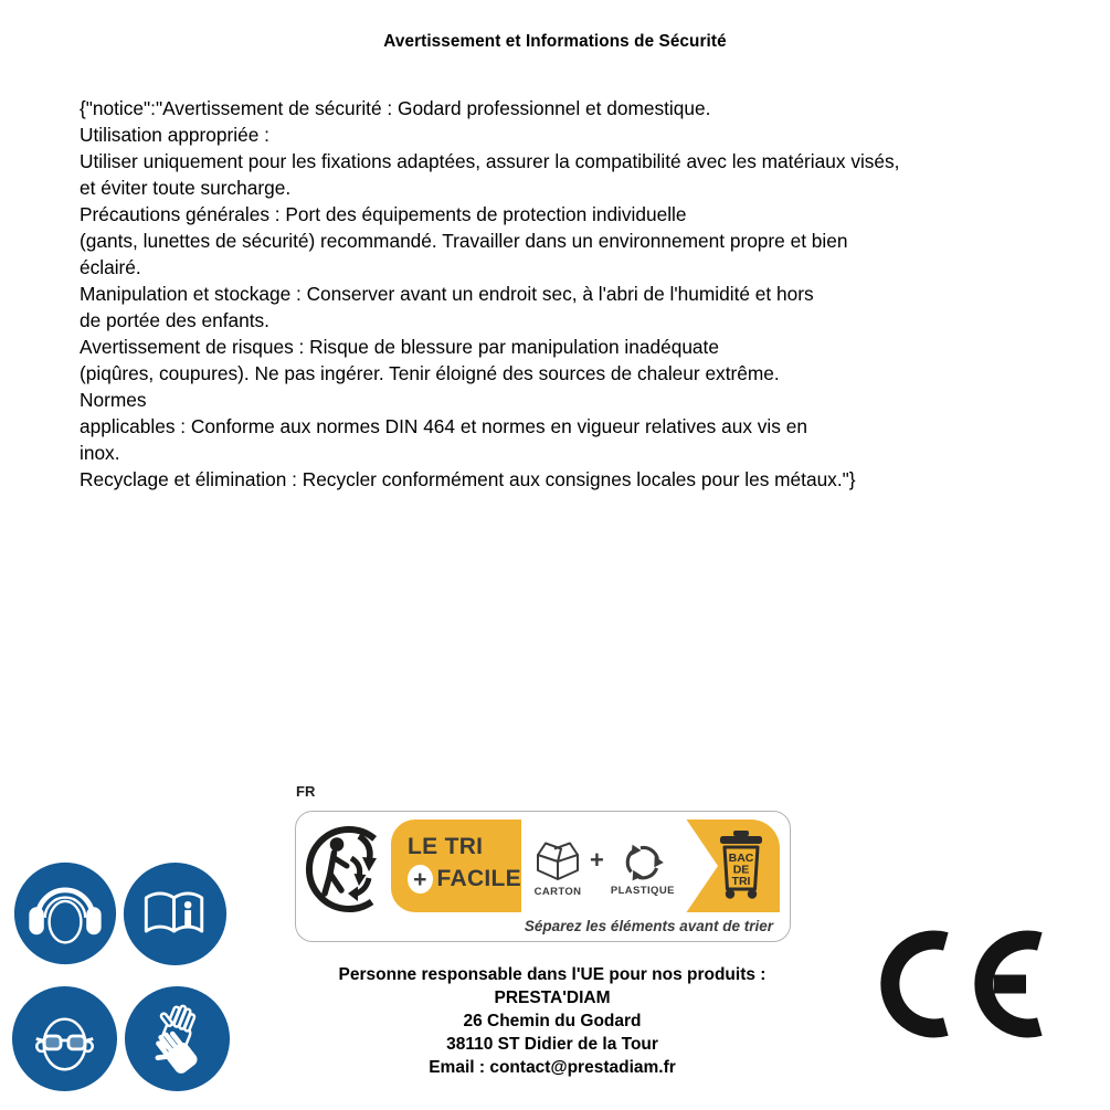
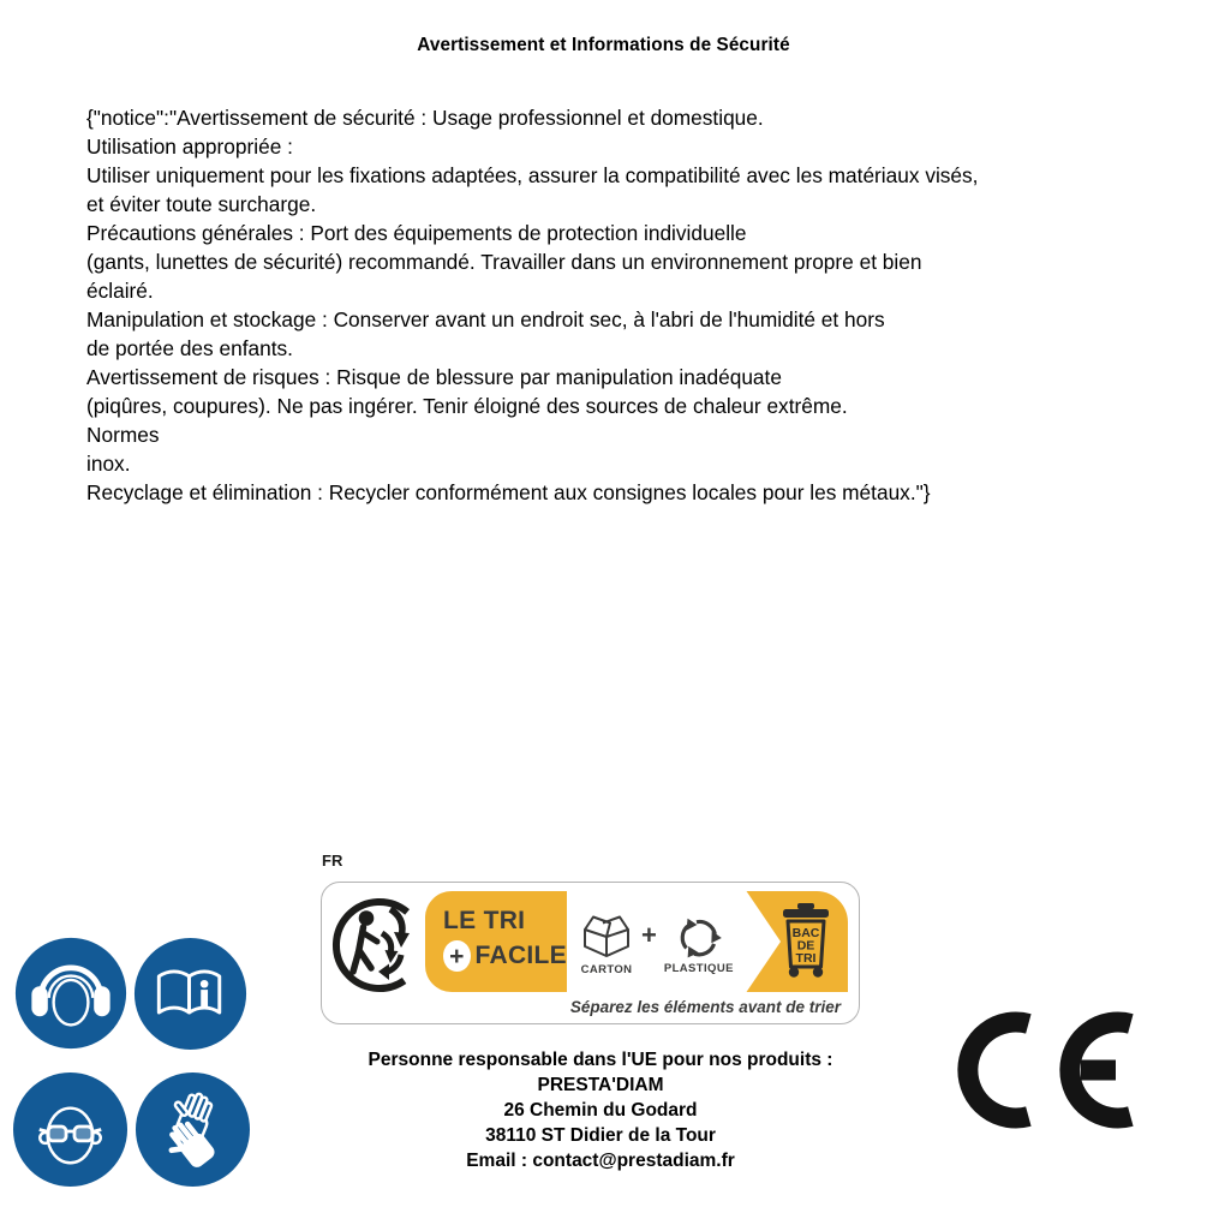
  Avertissement et Informations de Sécurité
- {"notice":"Avertissement de sécurité : Godard professionnel et domestique.
+ {"notice":"Avertissement de sécurité : Usage professionnel et domestique.
  Utilisation appropriée :
  Utiliser uniquement pour les fixations adaptées, assurer la compatibilité avec les matériaux visés,
  et éviter toute surcharge.
  Précautions générales : Port des équipements de protection individuelle
  (gants, lunettes de sécurité) recommandé. Travailler dans un environnement propre et bien
  éclairé.
  Manipulation et stockage : Conserver avant un endroit sec, à l'abri de l'humidité et hors
  de portée des enfants.
  Avertissement de risques : Risque de blessure par manipulation inadéquate
  (piqûres, coupures). Ne pas ingérer. Tenir éloigné des sources de chaleur extrême.
  Normes
- applicables : Conforme aux normes DIN 464 et normes en vigueur relatives aux vis en
  inox.
  Recyclage et élimination : Recycler conformément aux consignes locales pour les métaux."}
  FR
  LE TRI
  +
  FACILE
  CARTON
  +
  PLASTIQUE
  BAC
  DE
  TRI
  Séparez les éléments avant de trier
  Personne responsable dans l'UE pour nos produits :
  PRESTA'DIAM
  26 Chemin du Godard
  38110 ST Didier de la Tour
  Email : contact@prestadiam.fr
